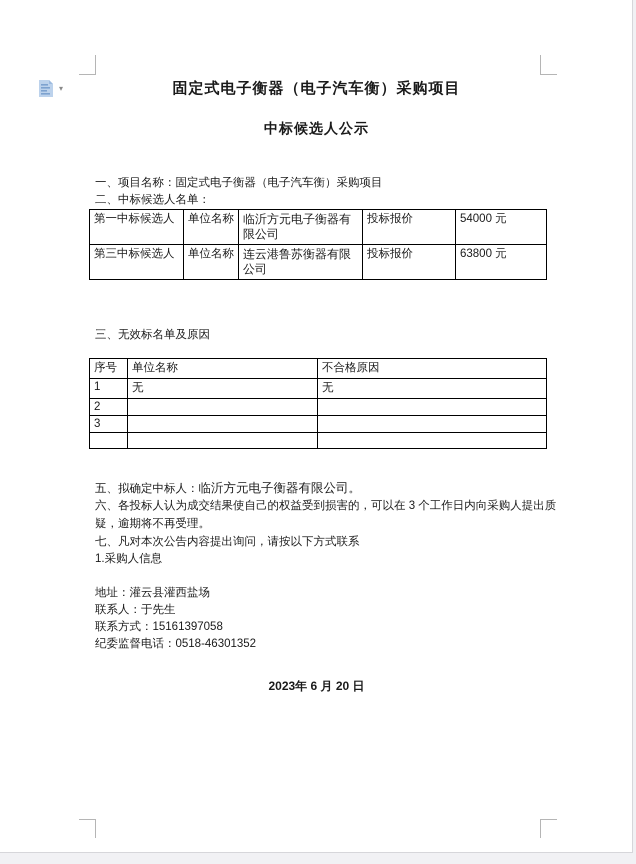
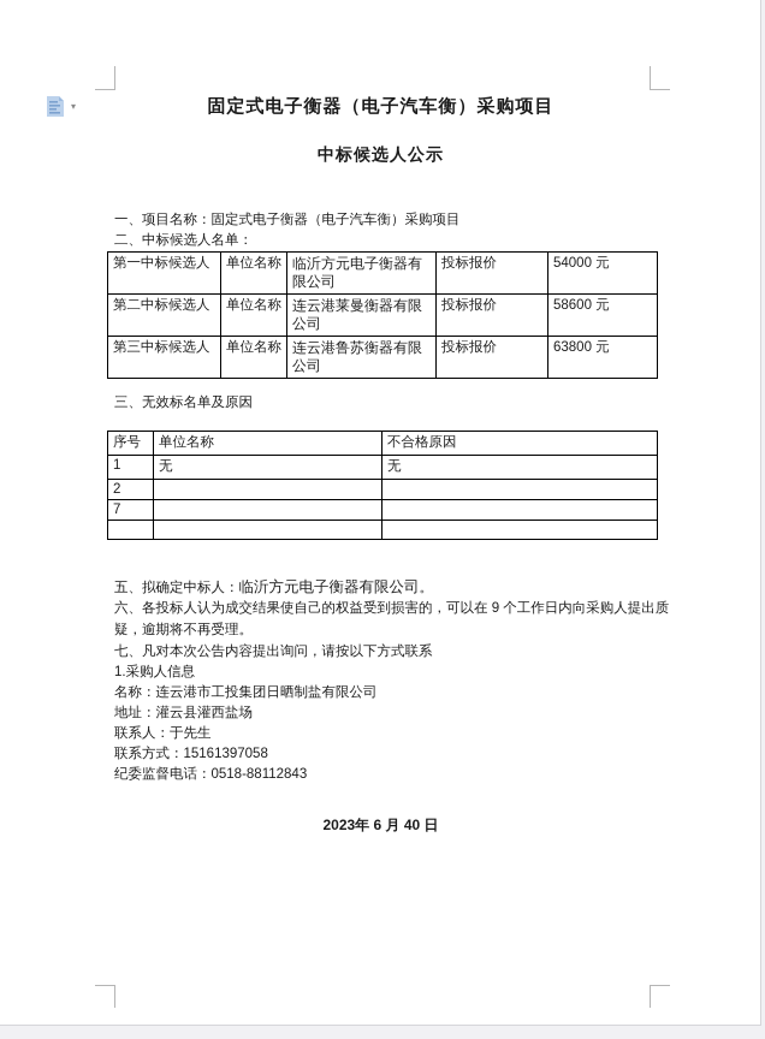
  ▾
  固定式电子衡器（电子汽车衡）采购项目
  中标候选人公示
  一、项目名称：固定式电子衡器（电子汽车衡）采购项目
  二、中标候选人名单：
  第一中标候选人	单位名称	临沂方元电子衡器有限公司	投标报价	54000 元
+ 第二中标候选人	单位名称	连云港莱曼衡器有限公司	投标报价	58600 元
  第三中标候选人	单位名称	连云港鲁苏衡器有限公司	投标报价	63800 元
  三、无效标名单及原因
  序号	单位名称	不合格原因
  1	无	无
  2
- 3
+ 7
  五、拟确定中标人：临沂方元电子衡器有限公司。
- 六、各投标人认为成交结果使自己的权益受到损害的，可以在 3 个工作日内向采购人提出质疑，逾期将不再受理。
+ 六、各投标人认为成交结果使自己的权益受到损害的，可以在 9 个工作日内向采购人提出质疑，逾期将不再受理。
  七、凡对本次公告内容提出询问，请按以下方式联系
  1.采购人信息
+ 名称：连云港市工投集团日晒制盐有限公司
  地址：灌云县灌西盐场
  联系人：于先生
  联系方式：15161397058
- 纪委监督电话：0518-46301352
+ 纪委监督电话：0518-88112843
- 2023年 6 月 20 日
+ 2023年 6 月 40 日
